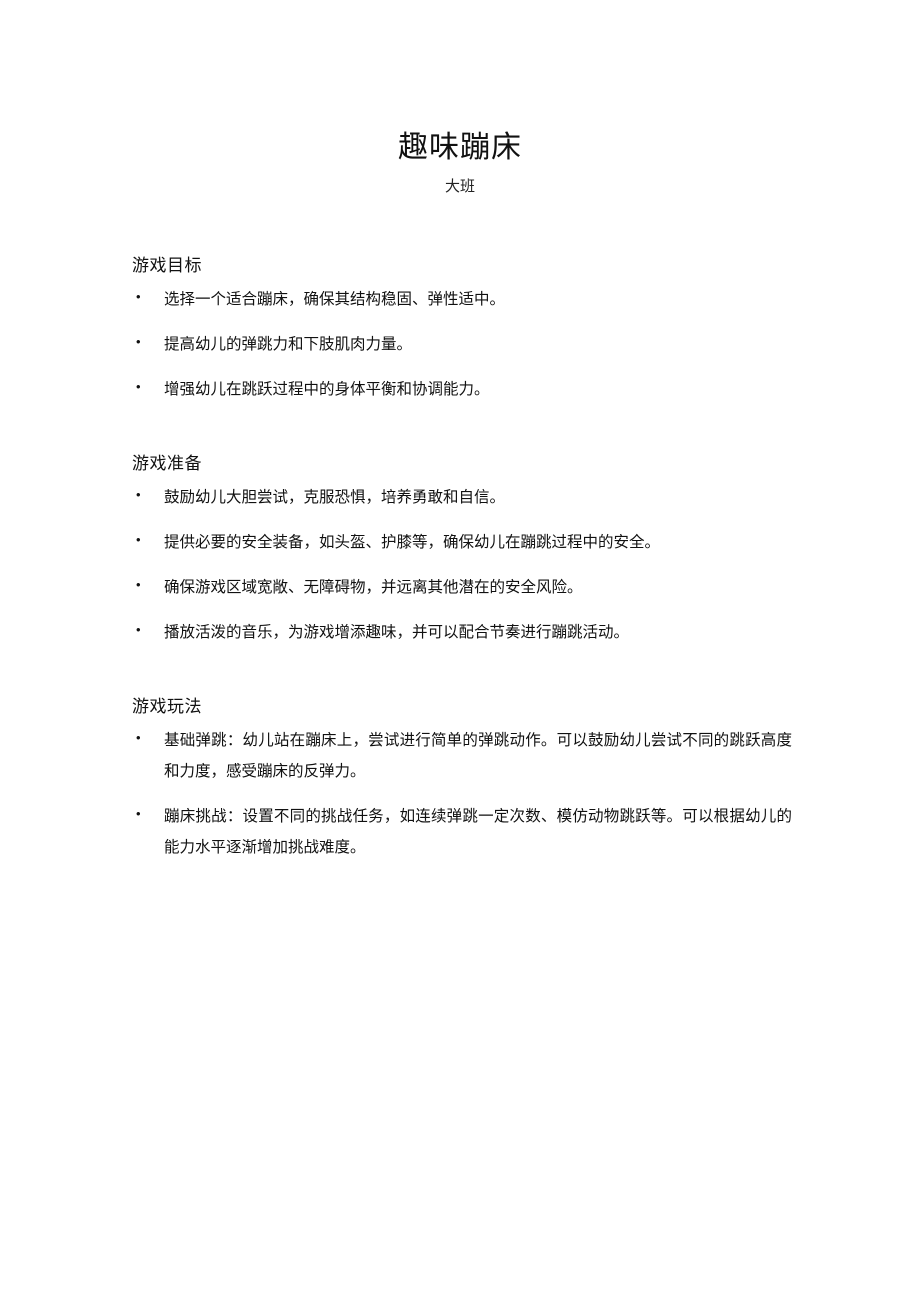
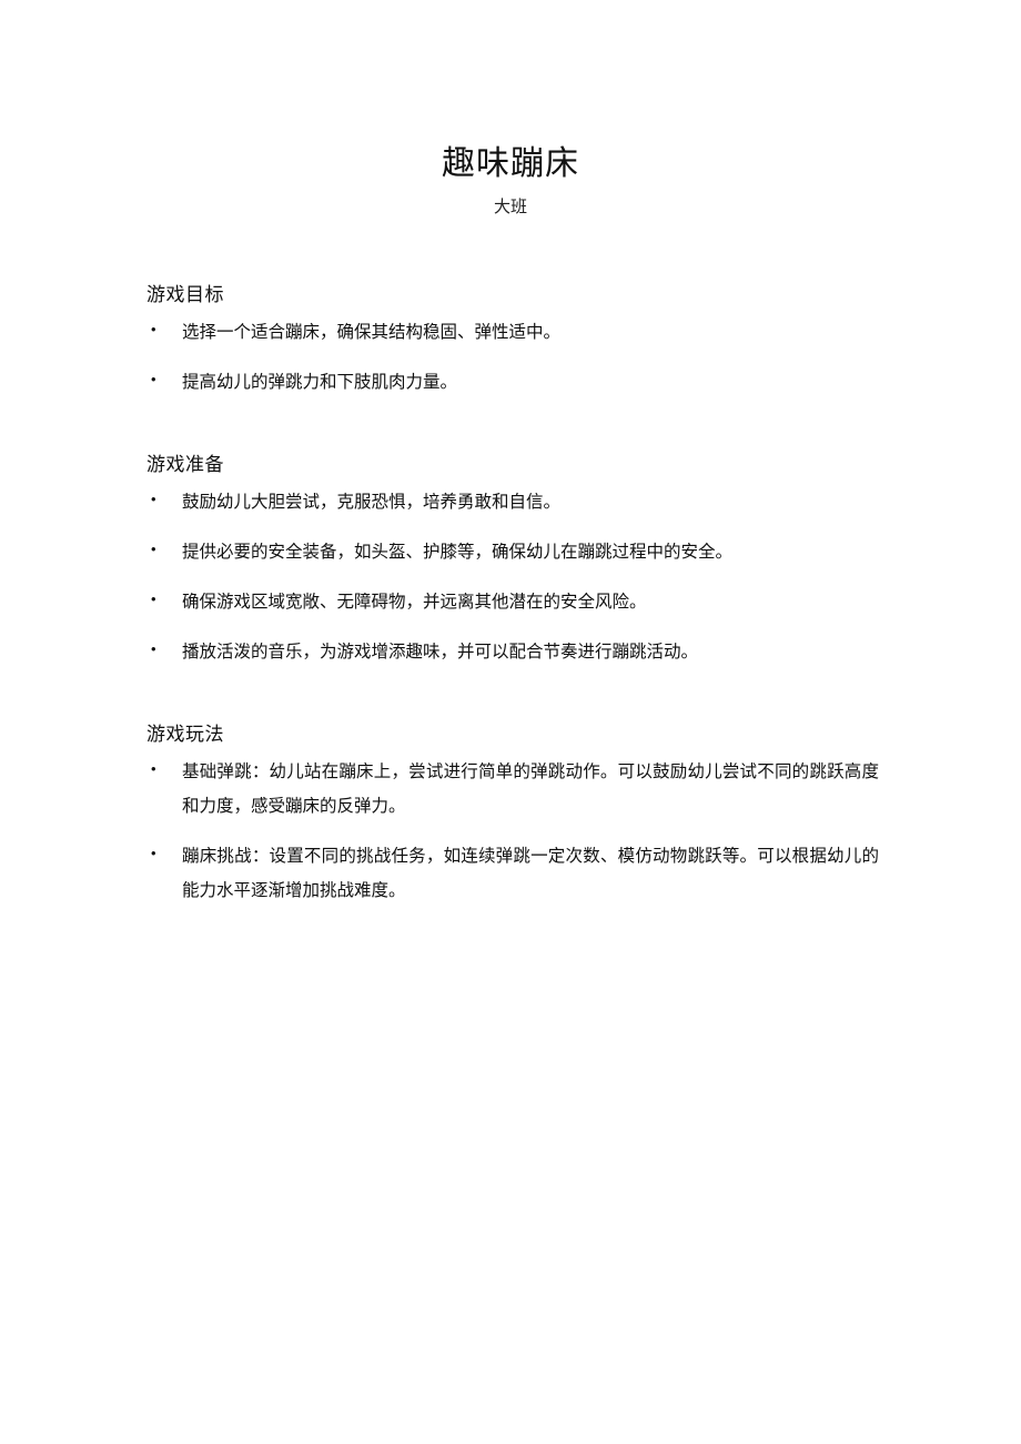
  趣味蹦床
  大班
  游戏目标
  选择一个适合蹦床，确保其结构稳固、弹性适中。
  提高幼儿的弹跳力和下肢肌肉力量。
- 增强幼儿在跳跃过程中的身体平衡和协调能力。
  游戏准备
  鼓励幼儿大胆尝试，克服恐惧，培养勇敢和自信。
  提供必要的安全装备，如头盔、护膝等，确保幼儿在蹦跳过程中的安全。
  确保游戏区域宽敞、无障碍物，并远离其他潜在的安全风险。
  播放活泼的音乐，为游戏增添趣味，并可以配合节奏进行蹦跳活动。
  游戏玩法
  基础弹跳：幼儿站在蹦床上，尝试进行简单的弹跳动作。可以鼓励幼儿尝试不同的跳跃高度和力度，感受蹦床的反弹力。
  蹦床挑战：设置不同的挑战任务，如连续弹跳一定次数、模仿动物跳跃等。可以根据幼儿的能力水平逐渐增加挑战难度。
